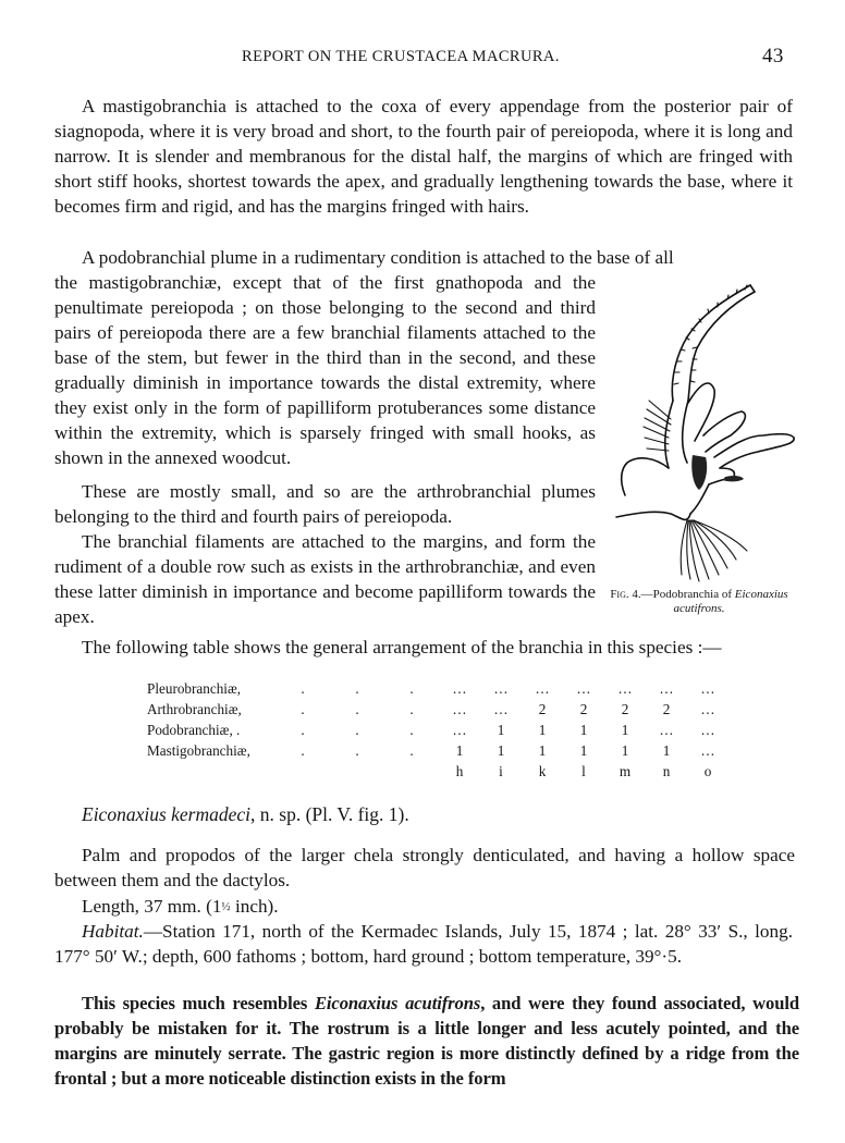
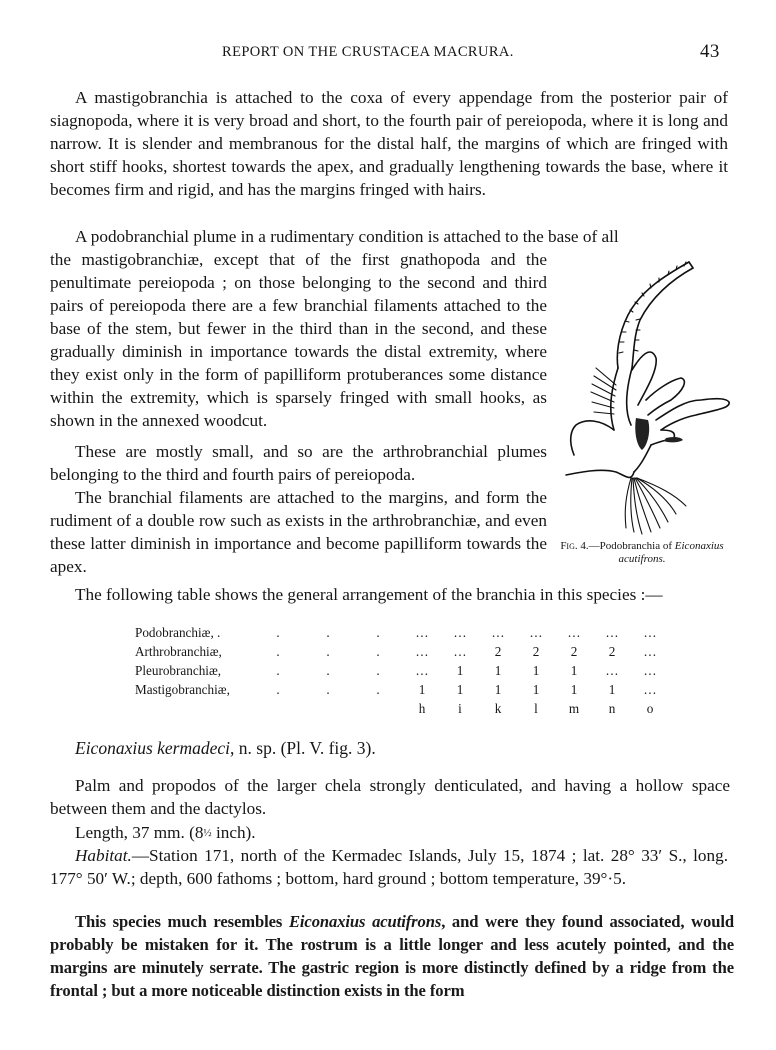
  REPORT ON THE CRUSTACEA MACRURA.
  43
  A mastigobranchia is attached to the coxa of every appendage from the posterior pair of siagnopoda, where it is very broad and short, to the fourth pair of pereiopoda, where it is long and narrow. It is slender and membranous for the distal half, the margins of which are fringed with short stiff hooks, shortest towards the apex, and gradually lengthening towards the base, where it becomes firm and rigid, and has the margins fringed with hairs.
  A podobranchial plume in a rudimentary condition is attached to the base of all
  the mastigobranchiæ, except that of the first gnathopoda and the penultimate pereiopoda ; on those belonging to the second and third pairs of pereiopoda there are a few branchial filaments attached to the base of the stem, but fewer in the third than in the second, and these gradually diminish in importance towards the distal extremity, where they exist only in the form of papilliform protuberances some distance within the extremity, which is sparsely fringed with small hooks, as shown in the annexed woodcut.
  These are mostly small, and so are the arthrobranchial plumes belonging to the third and fourth pairs of pereiopoda.
  The branchial filaments are attached to the margins, and form the rudiment of a double row such as exists in the arthrobranchiæ, and even these latter diminish in importance and become papilliform towards the apex.
  Fig. 4.—Podobranchia of Eiconaxius acutifrons.
  The following table shows the general arrangement of the branchia in this species :—
- Pleurobranchiæ,	.	.	.	…	…	…	…	…	…	…
+ Podobranchiæ, .	.	.	.	…	…	…	…	…	…	…
  Arthrobranchiæ,	.	.	.	…	…	2	2	2	2	…
- Podobranchiæ, .	.	.	.	…	1	1	1	1	…	…
+ Pleurobranchiæ,	.	.	.	…	1	1	1	1	…	…
  Mastigobranchiæ,	.	.	.	1	1	1	1	1	1	…
  				h	i	k	l	m	n	o
- Eiconaxius kermadeci, n. sp. (Pl. V. fig. 1).
+ Eiconaxius kermadeci, n. sp. (Pl. V. fig. 3).
  Palm and propodos of the larger chela strongly denticulated, and having a hollow space between them and the dactylos.
- Length, 37 mm. (1½ inch).
+ Length, 37 mm. (8½ inch).
  Habitat.—Station 171, north of the Kermadec Islands, July 15, 1874 ; lat. 28° 33′ S., long. 177° 50′ W.; depth, 600 fathoms ; bottom, hard ground ; bottom temperature, 39°·5.
  This species much resembles Eiconaxius acutifrons, and were they found associated, would probably be mistaken for it. The rostrum is a little longer and less acutely pointed, and the margins are minutely serrate. The gastric region is more distinctly defined by a ridge from the frontal ; but a more noticeable distinction exists in the form
